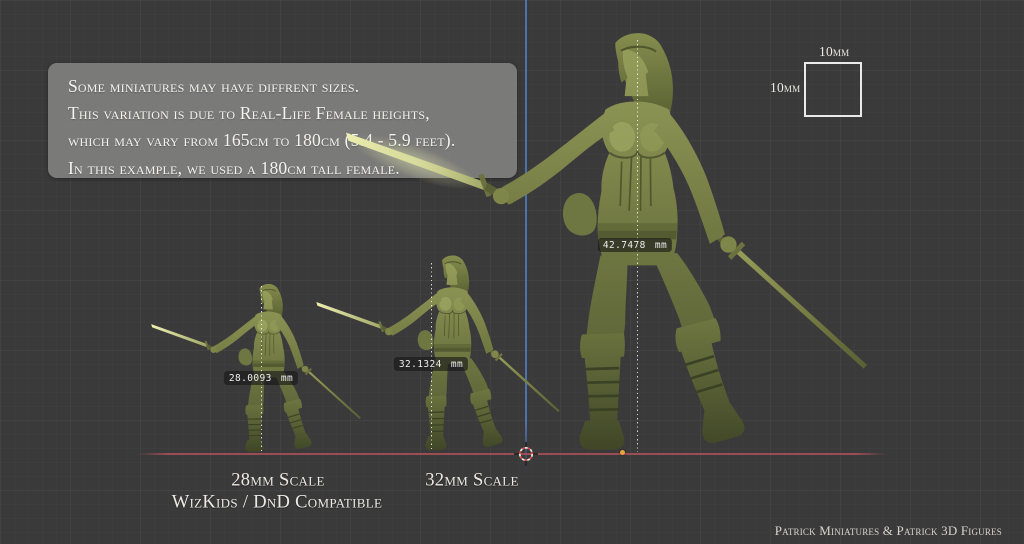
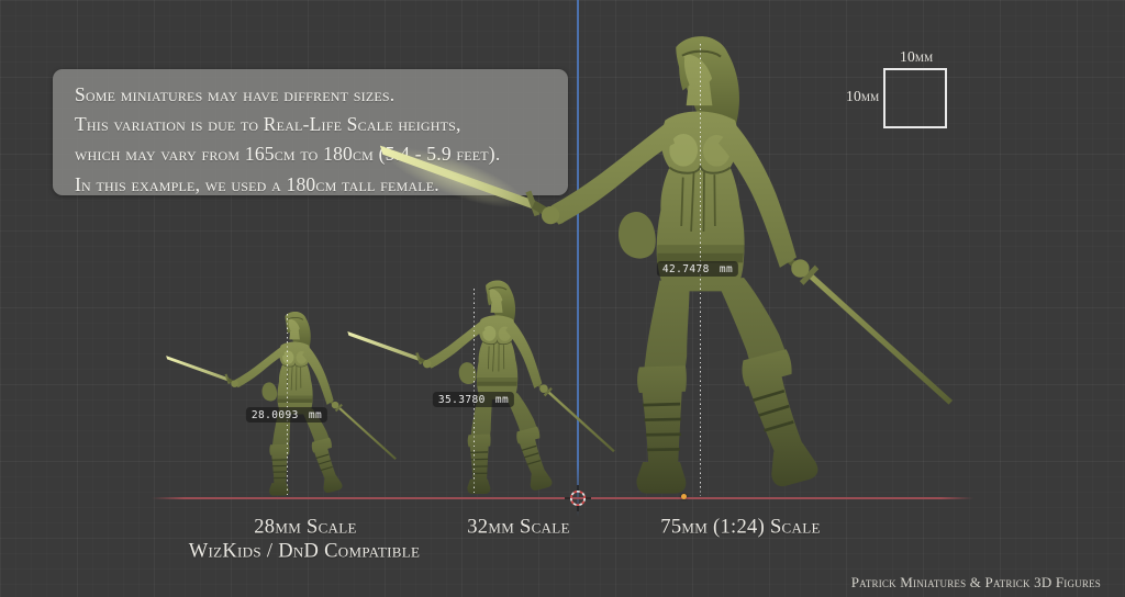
  Some miniatures may have diffrent sizes.
- This variation is due to Real-Life Female heights,
+ This variation is due to Real-Life Scale heights,
  which may vary from 165cm to 180cmeet).
  In this example, we used a 180cm tall fem
  28.0093 mm
- 32.1324 mm
+ 35.3780 mm
  42.7478 mm
  10mm
  10mm
  28mm Scale
  WizKids / DnD Compatible
  32mm Scale
+ 75mm (1:24) Scale
  Patrick Miniatures & Patrick 3D Figures
